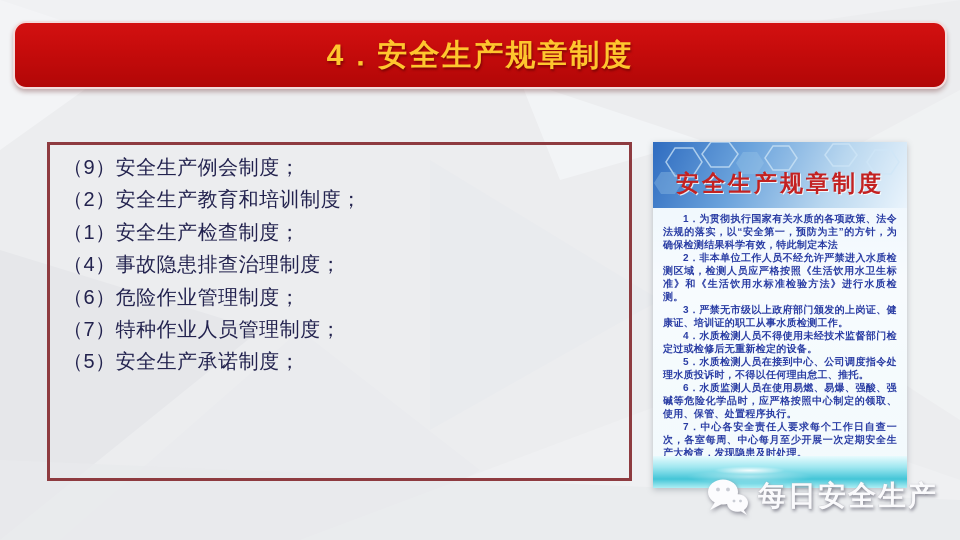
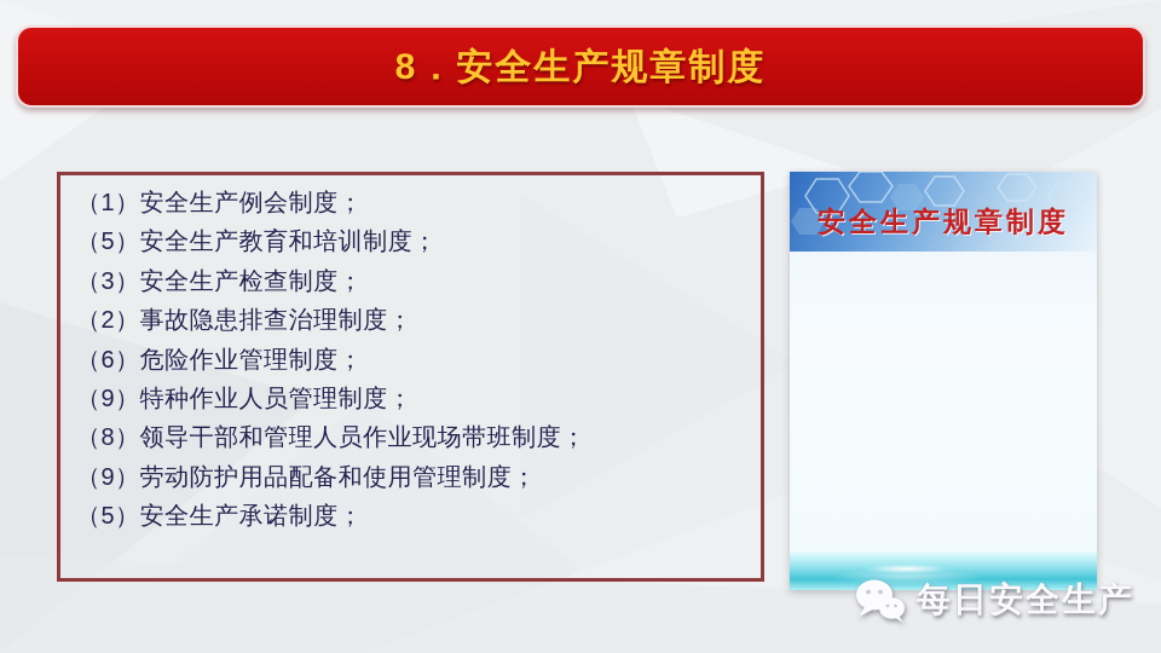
- 4．安全生产规章制度
+ 8．安全生产规章制度
- （9）安全生产例会制度；
+ （1）安全生产例会制度；
- （2）安全生产教育和培训制度；
+ （5）安全生产教育和培训制度；
- （1）安全生产检查制度；
+ （3）安全生产检查制度；
- （4）事故隐患排查治理制度；
+ （2）事故隐患排查治理制度；
  （6）危险作业管理制度；
- （7）特种作业人员管理制度；
+ （9）特种作业人员管理制度；
+ （8）领导干部和管理人员作业现场带班制度；
+ （9）劳动防护用品配备和使用管理制度；
  （5）安全生产承诺制度；
  安全生产规章制度
- 1．为贯彻执行国家有关水质的各项政策、法令法规的落实，以“安全第一，预防为主”的方针，为确保检测结果科学有效，特此制定本法
- 2．非本单位工作人员不经允许严禁进入水质检测区域，检测人员应严格按照《生活饮用水卫生标准》和《生活饮用水标准检验方法》进行水质检测。
- 3．严禁无市级以上政府部门颁发的上岗证、健康证、培训证的职工从事水质检测工作。
- 4．水质检测人员不得使用未经技术监督部门检定过或检修后无重新检定的设备。
- 5．水质检测人员在接到中心、公司调度指令处理水质投诉时，不得以任何理由怠工、推托。
- 6．水质监测人员在使用易燃、易爆、强酸、强碱等危险化学品时，应严格按照中心制定的领取、使用、保管、处置程序执行。
- 7．中心各安全责任人要求每个工作日自查一次，各室每周、中心每月至少开展一次定期安全生产大检查，发现隐患及时处理。
  每日安全生产
